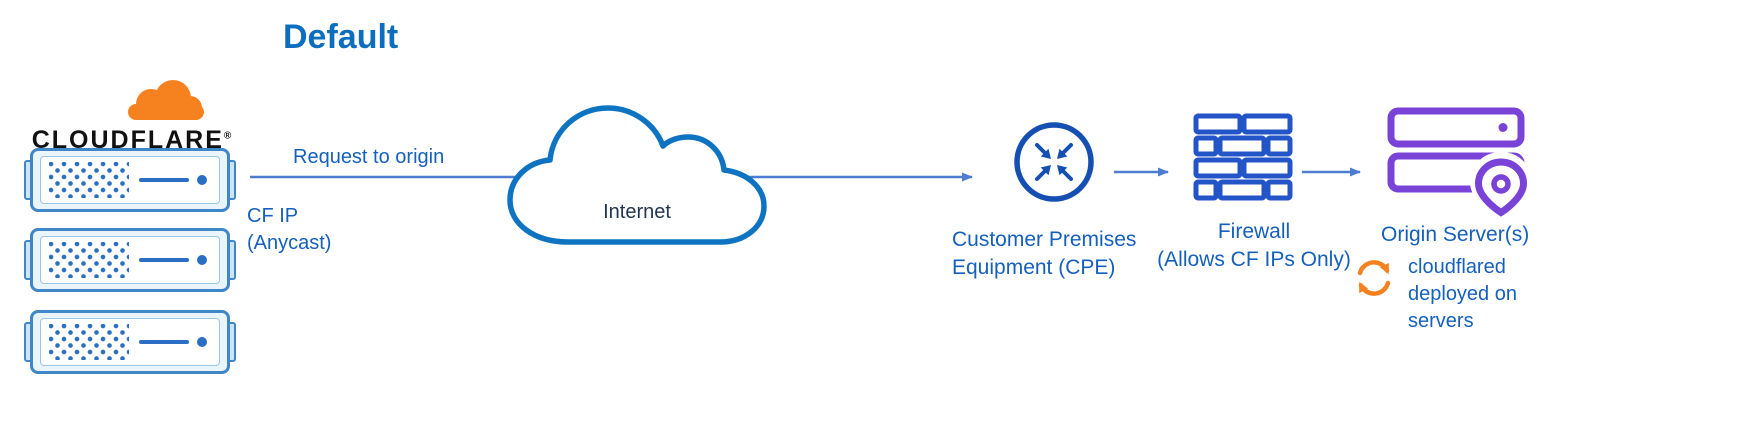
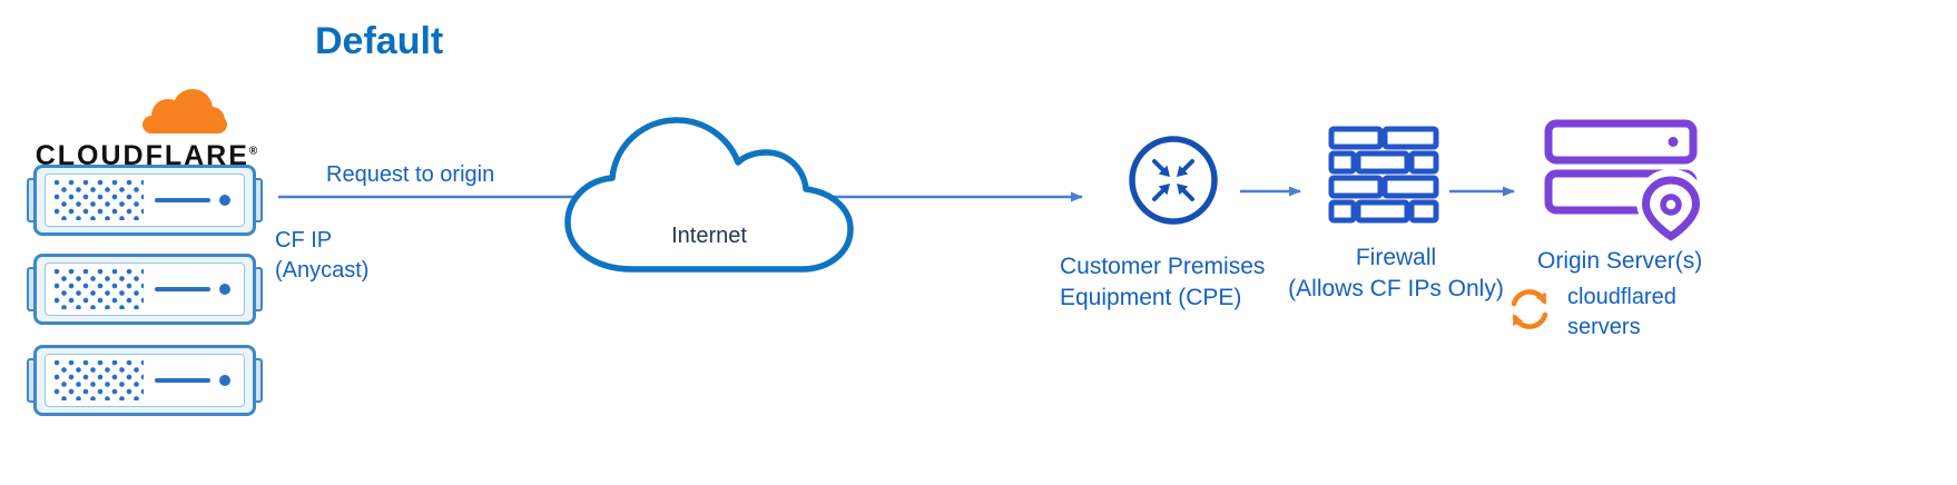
  Default
  CLOUDFLARE®
  Request to origin
  CF IP
  (Anycast)
  Internet
  Customer Premises Equipment (CPE)
  Firewall
  (Allows CF IPs Only)
  Origin Server(s)
  cloudflared
- deployed on
  servers
